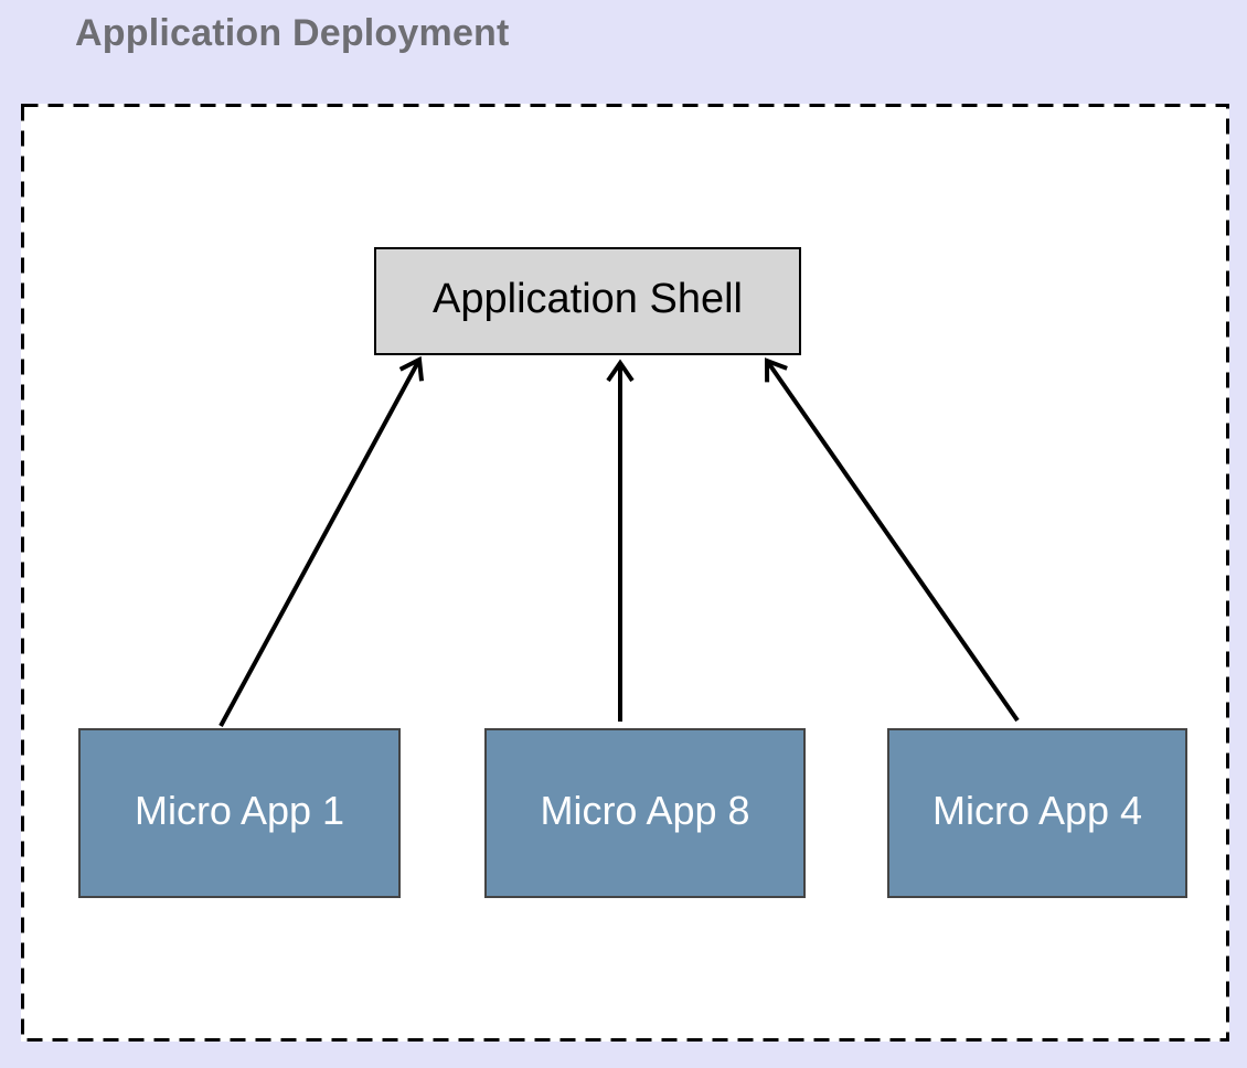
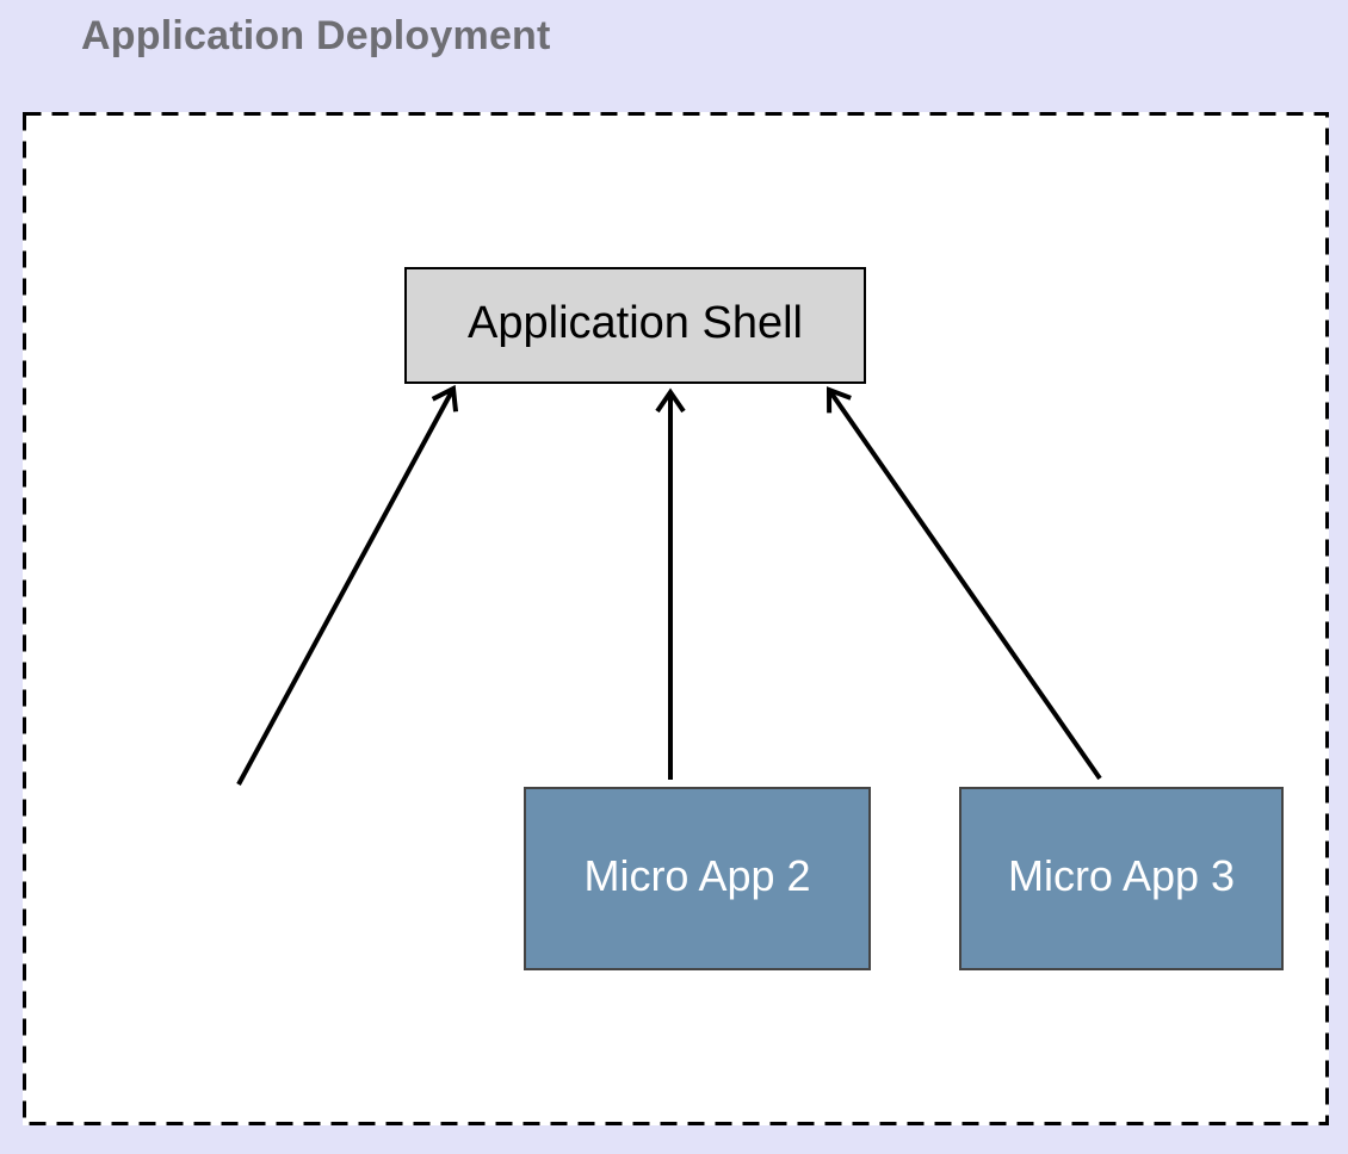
  Application Deployment
  Application Shell
- Micro App 1
- Micro App 8
+ Micro App 2
- Micro App 4
+ Micro App 3
